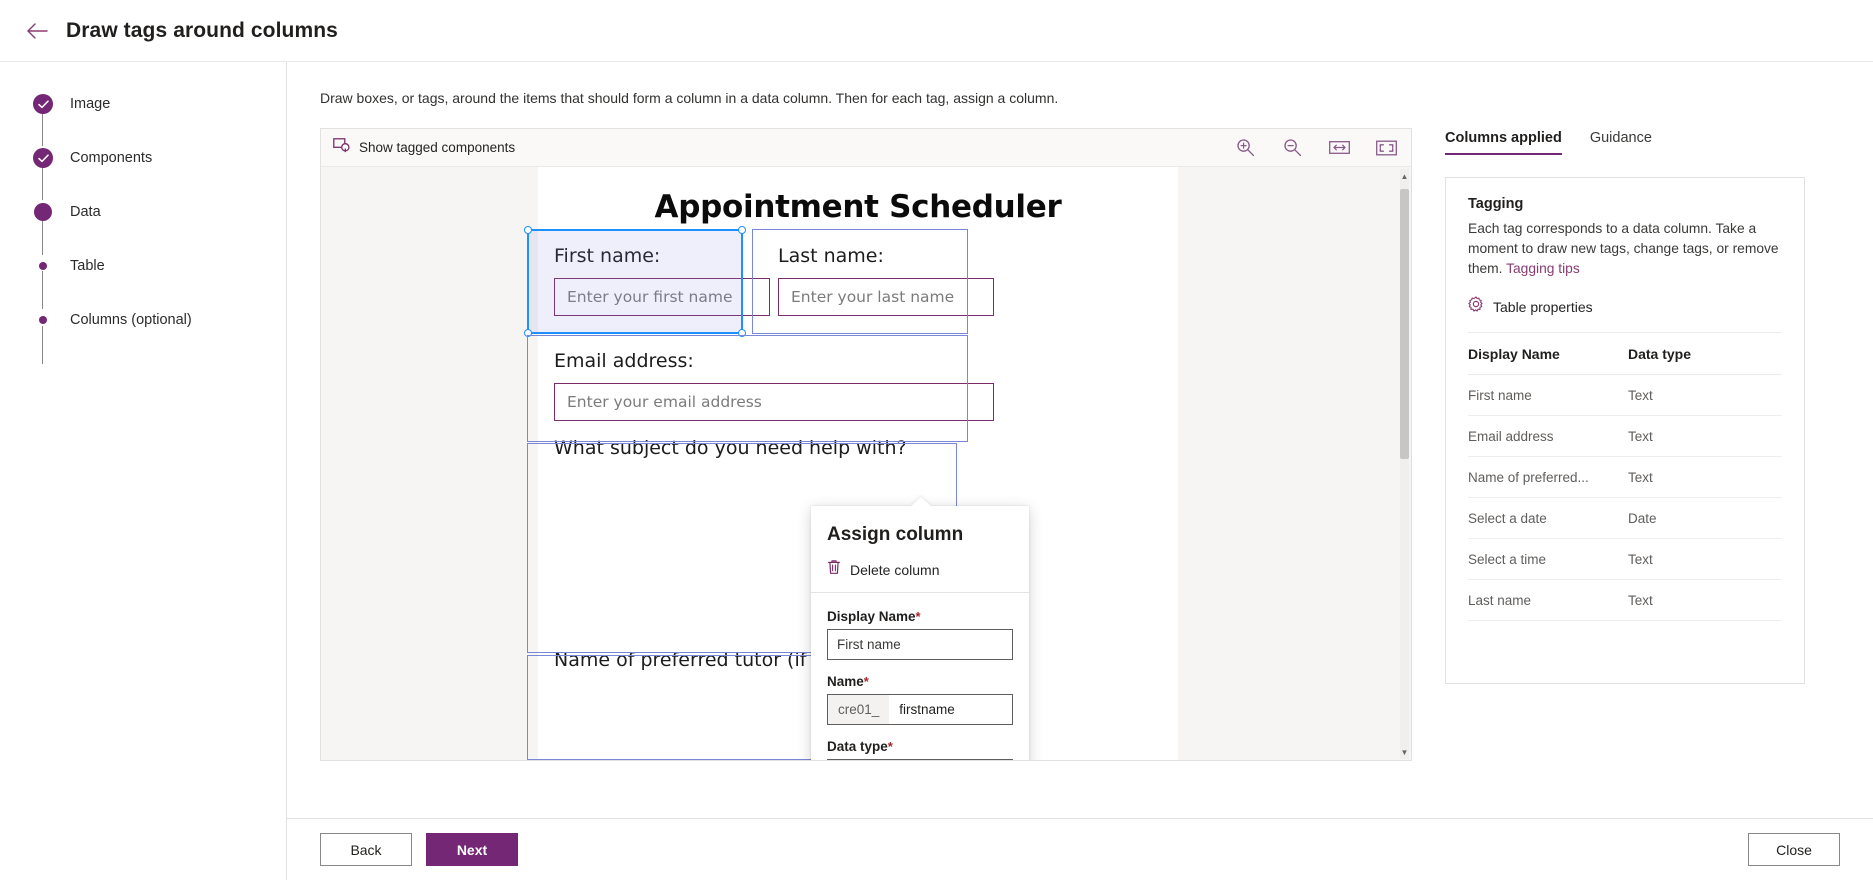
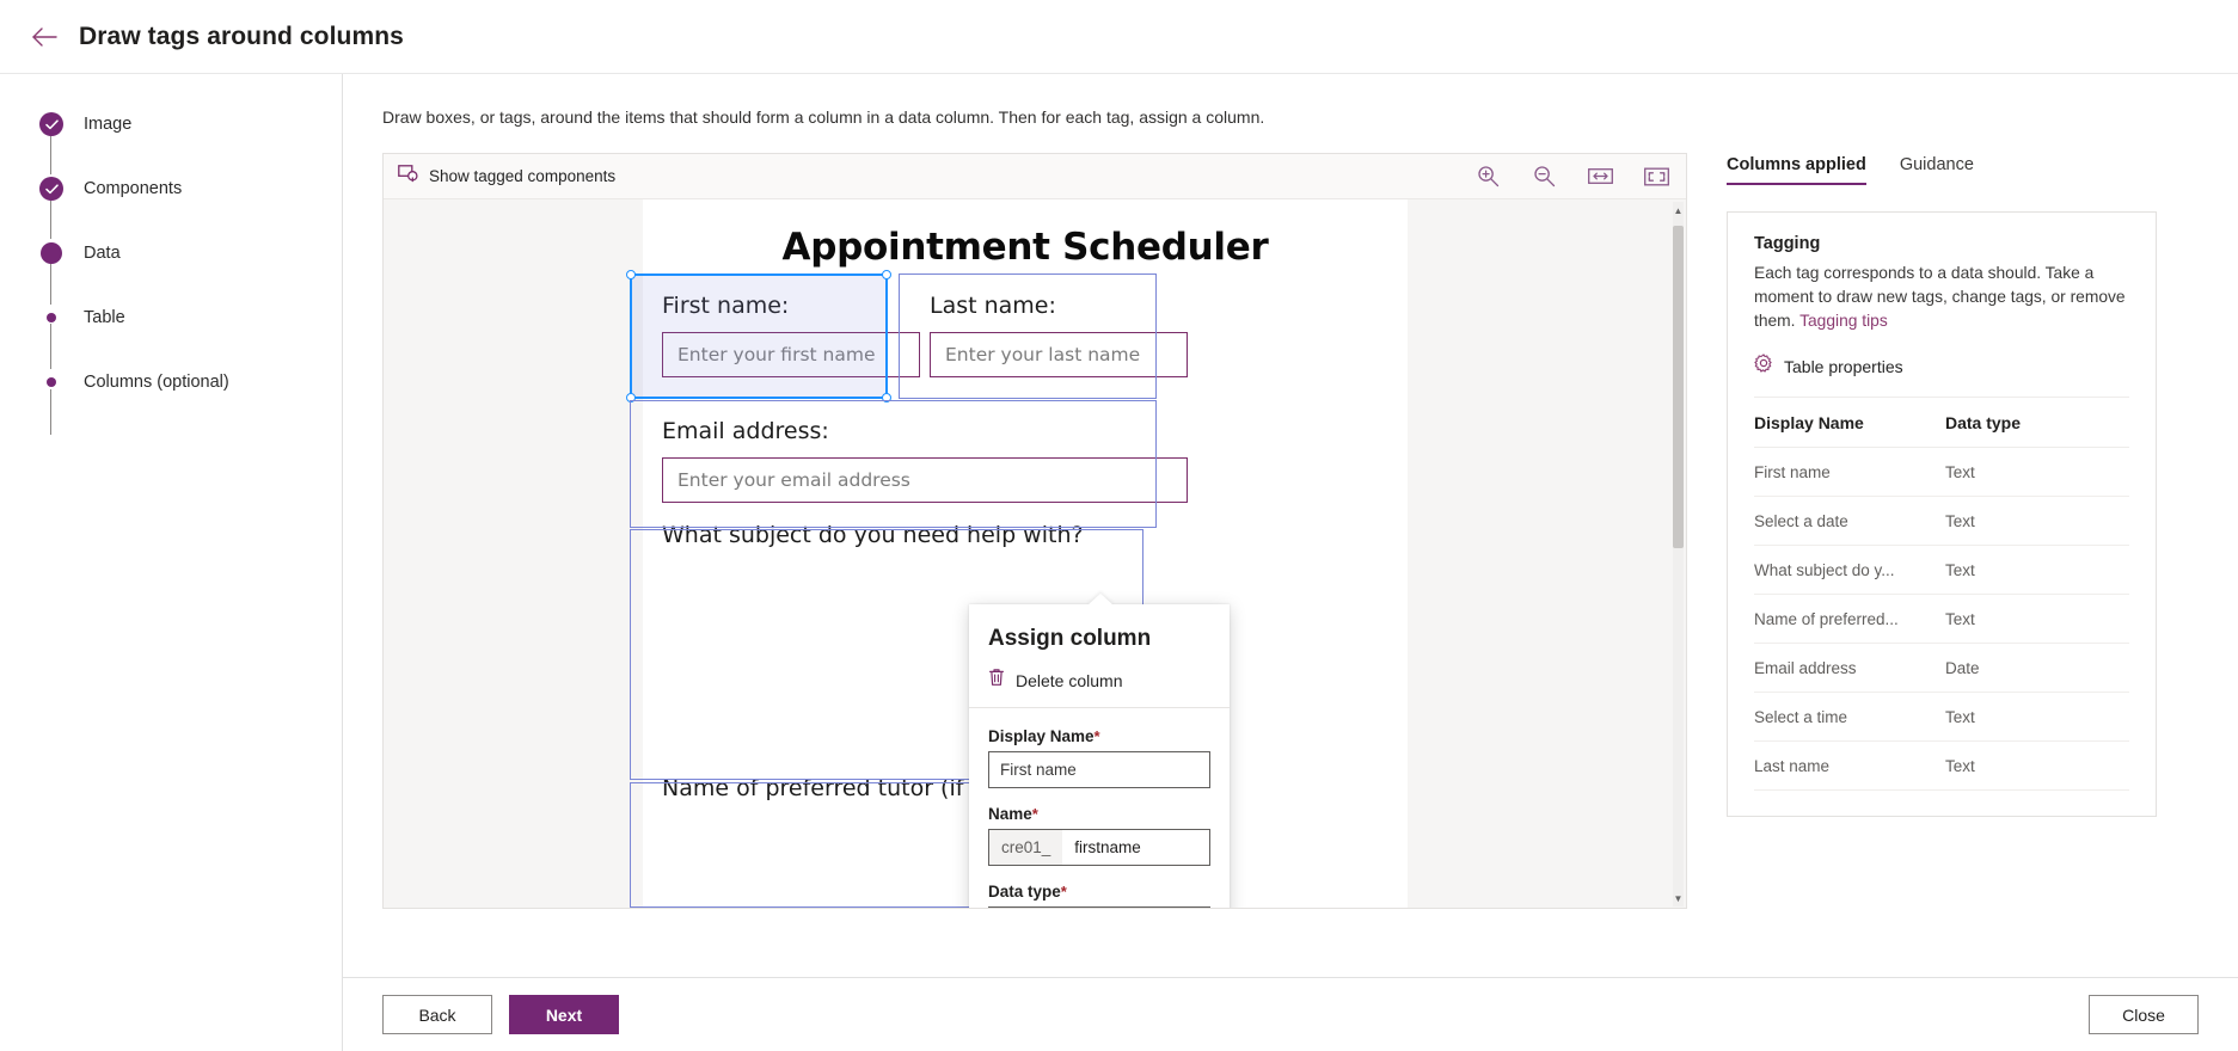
  Draw tags around columns
  Image
  Components
  Data
  Table
  Columns (optional)
  Draw boxes, or tags, around the items that should form a column in a data column. Then for each tag, assign a column.
  Show tagged components
  Appointment Scheduler
  First name:
  Enter your first name
  Last name:
  Enter your last name
  Email address:
  Enter your email address
  What subject do you need help with?
  Name of preferred tutor (if
  ▲
  ▼
  Assign column
  Delete column
  Display Name*
  First name
  Name*
  cre01_
  firstname
  Data type*
  Columns applied
  Guidance
  Tagging
- Each tag corresponds to a data column. Take a moment to draw new tags, change tags, or remove them. Tagging tips
+ Each tag corresponds to a data should. Take a moment to draw new tags, change tags, or remove them. Tagging tips
  Table properties
  Display Name	Data type
  First name	Text
- Email address	Text
+ Select a date	Text
+ What subject do y...	Text
  Name of preferred...	Text
- Select a date	Date
+ Email address	Date
  Select a time	Text
  Last name	Text
  Back
  Next
  Close
